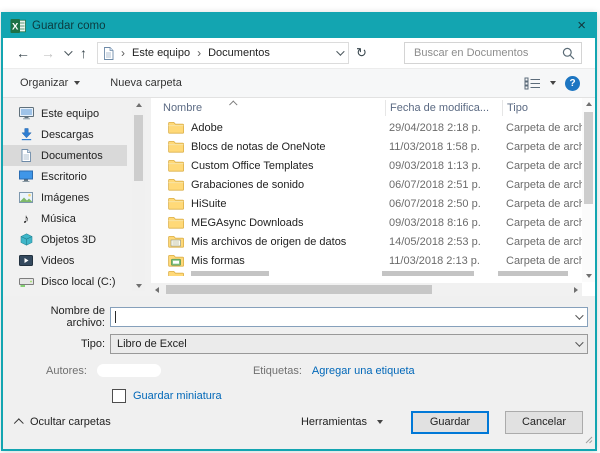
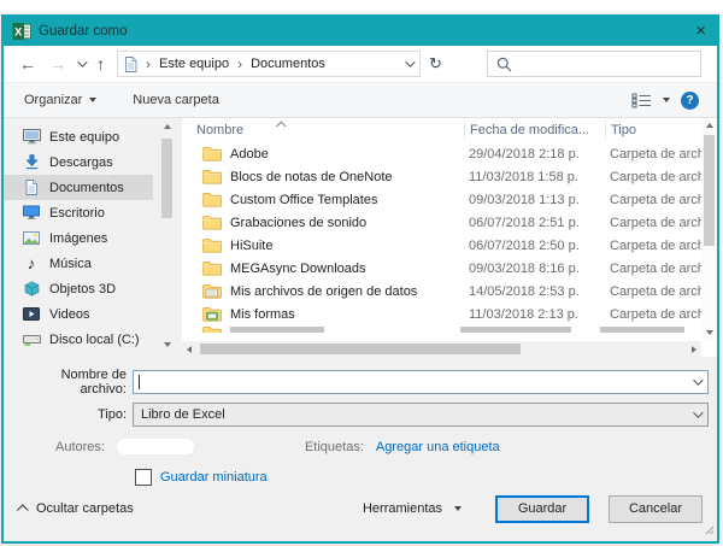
  X
  Guardar como
  ×
  ←
  →
  ↑
  ›
  Este equipo
  ›
  Documentos
  ↻
- Buscar en Documentos
  Organizar
  Nueva carpeta
  ?
  Este equipo
  Descargas
  Documentos
  Escritorio
  Imágenes
  ♪
  Música
  Objetos 3D
  Videos
  Disco local (C:)
  Nombre
  Fecha de modifica...
  Tipo
  Adobe
  29/04/2018 2:18 p.
  Carpeta de arc
  Blocs de notas de OneNote
  11/03/2018 1:58 p.
  Carpeta de arc
  Custom Office Templates
  09/03/2018 1:13 p.
  Carpeta de arc
  Grabaciones de sonido
  06/07/2018 2:51 p.
  Carpeta de arc
  HiSuite
  06/07/2018 2:50 p.
  Carpeta de arc
  MEGAsync Downloads
  09/03/2018 8:16 p.
  Carpeta de arc
  Mis archivos de origen de datos
  14/05/2018 2:53 p.
  Carpeta de arc
  Mis formas
  11/03/2018 2:13 p.
  Carpeta de arc
  Nombre de archivo:
  Tipo:
  Libro de Excel
  Autores:
  Etiquetas:
  Agregar una etiqueta
  Guardar miniatura
  Ocultar carpetas
  Herramientas
  Guardar
  Cancelar
